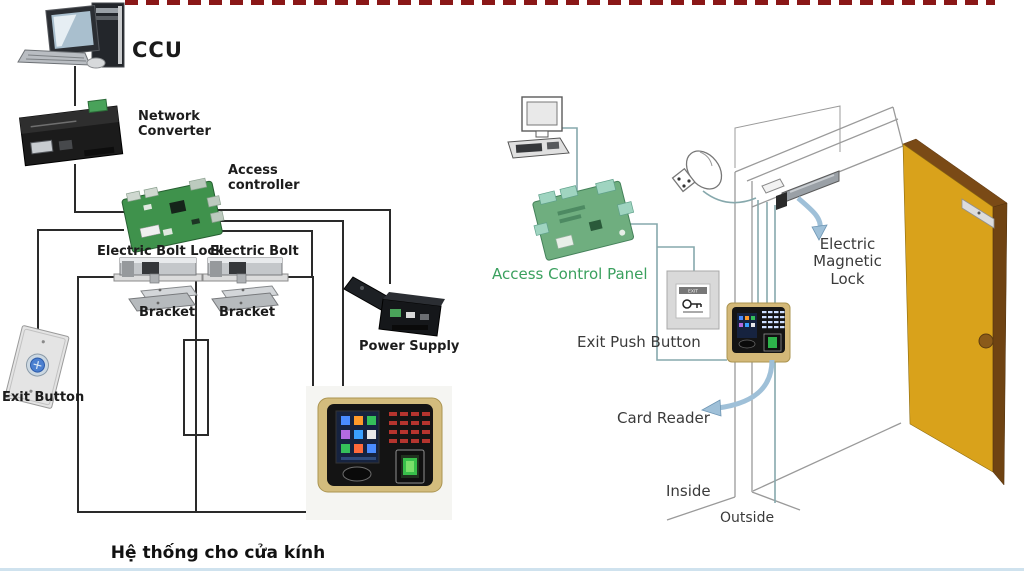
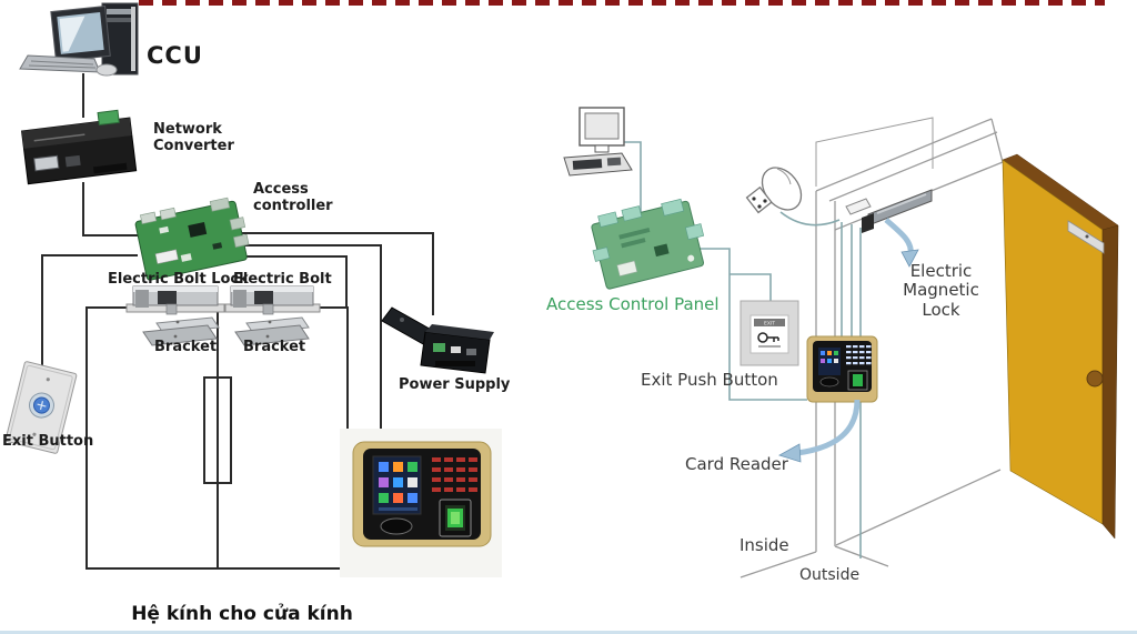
  CCU
  Network
  Converter
  Access
  controller
  Electric Bolt Lock
  Electric Bolt
  Bracket
  Bracket
  Power Supply
  Exit Button
- Hệ thống cho cửa kính
+ Hệ kính cho cửa kính
  Access Control Panel
  Exit Push Button
  Card Reader
  Electric
  Magnetic Lock
  Inside
  Outside
